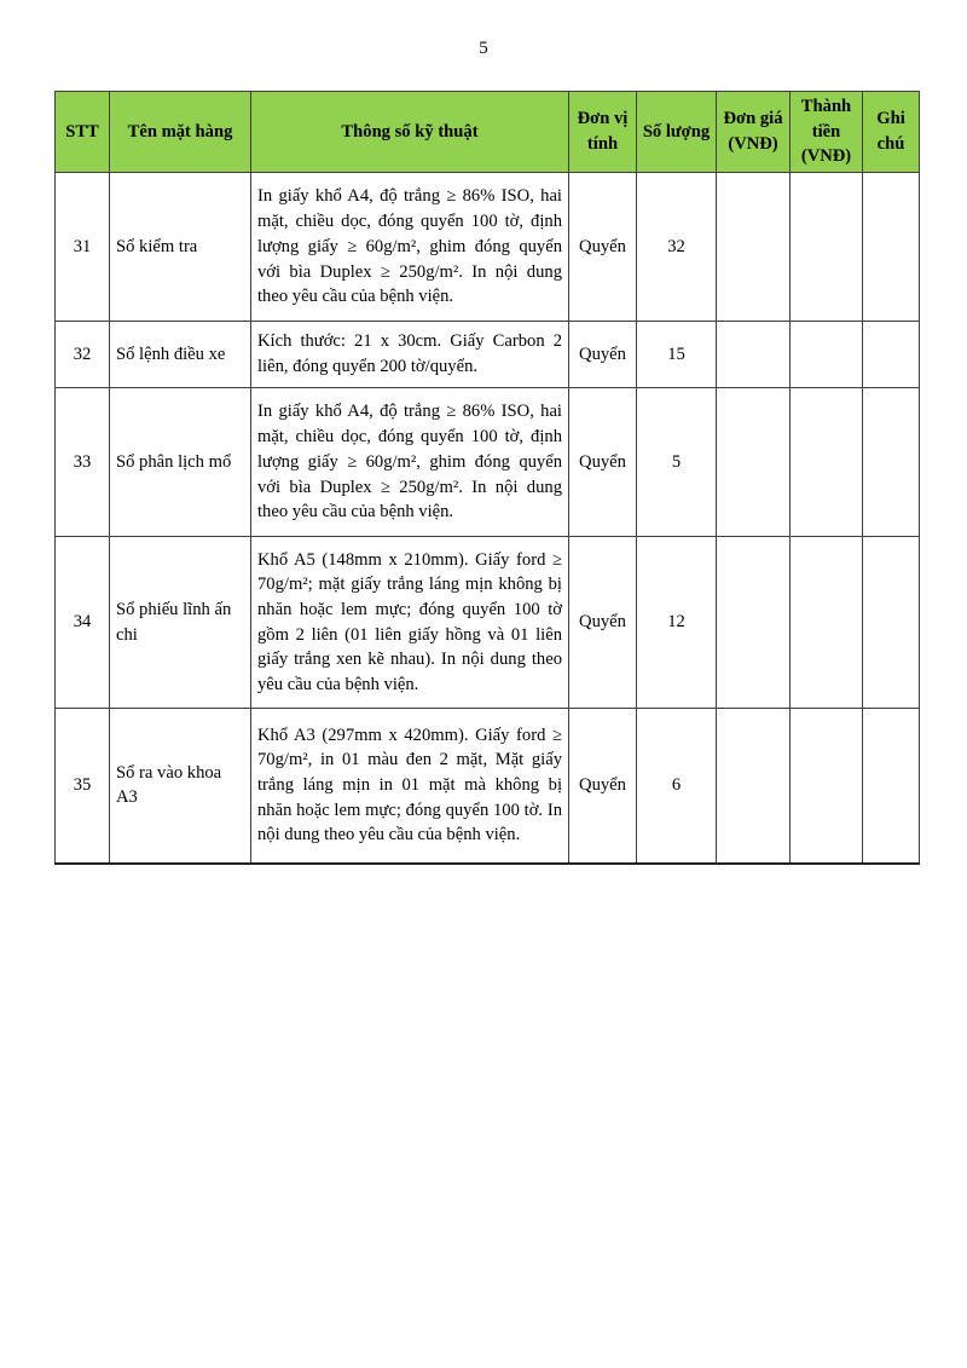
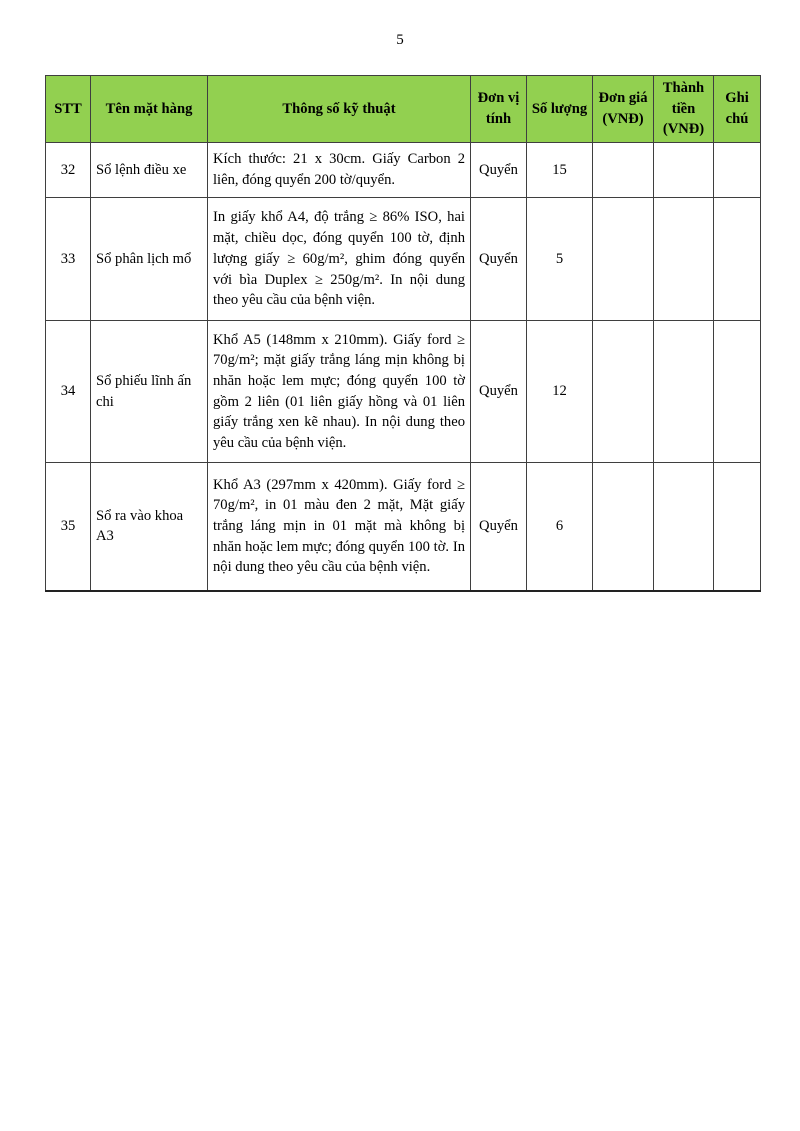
  5
  STT	Tên mặt hàng	Thông số kỹ thuật	Đơn vị tính	Số lượng	Đơn giá (VNĐ)	Thành tiền (VNĐ)	Ghi chú
- 31	Sổ kiểm tra	In giấy khổ A4, độ trắng ≥ 86% ISO, hai mặt, chiều dọc, đóng quyển 100 tờ, định lượng giấy ≥ 60g/m², ghim đóng quyển với bìa Duplex ≥ 250g/m². In nội dung theo yêu cầu của bệnh viện.	Quyển	32
  32	Sổ lệnh điều xe	Kích thước: 21 x 30cm. Giấy Carbon 2 liên, đóng quyển 200 tờ/quyển.	Quyển	15
  33	Sổ phân lịch mổ	In giấy khổ A4, độ trắng ≥ 86% ISO, hai mặt, chiều dọc, đóng quyển 100 tờ, định lượng giấy ≥ 60g/m², ghim đóng quyển với bìa Duplex ≥ 250g/m². In nội dung theo yêu cầu của bệnh viện.	Quyển	5
  34	Sổ phiếu lĩnh ấn chi	Khổ A5 (148mm x 210mm). Giấy ford ≥ 70g/m²; mặt giấy trắng láng mịn không bị nhăn hoặc lem mực; đóng quyển 100 tờ gồm 2 liên (01 liên giấy hồng và 01 liên giấy trắng xen kẽ nhau). In nội dung theo yêu cầu của bệnh viện.	Quyển	12
  35	Sổ ra vào khoa A3	Khổ A3 (297mm x 420mm). Giấy ford ≥ 70g/m², in 01 màu đen 2 mặt, Mặt giấy trắng láng mịn in 01 mặt mà không bị nhăn hoặc lem mực; đóng quyển 100 tờ. In nội dung theo yêu cầu của bệnh viện.	Quyển	6
